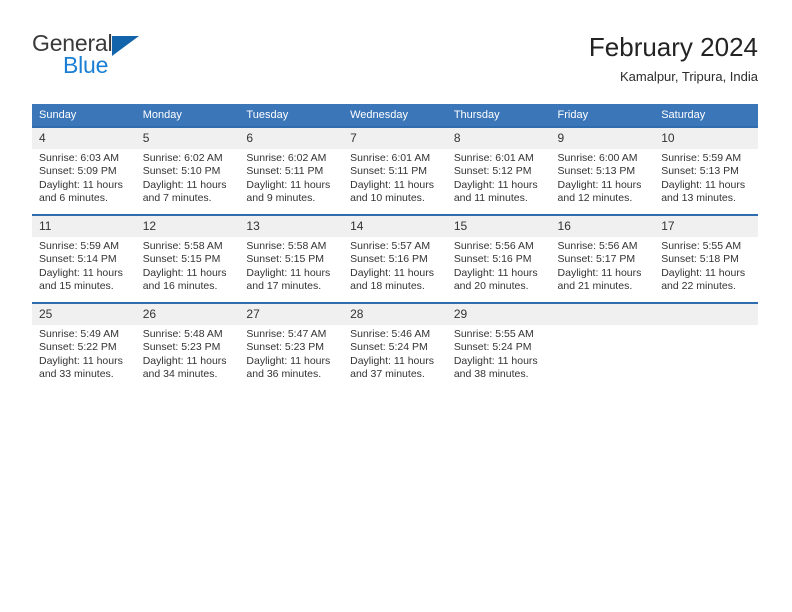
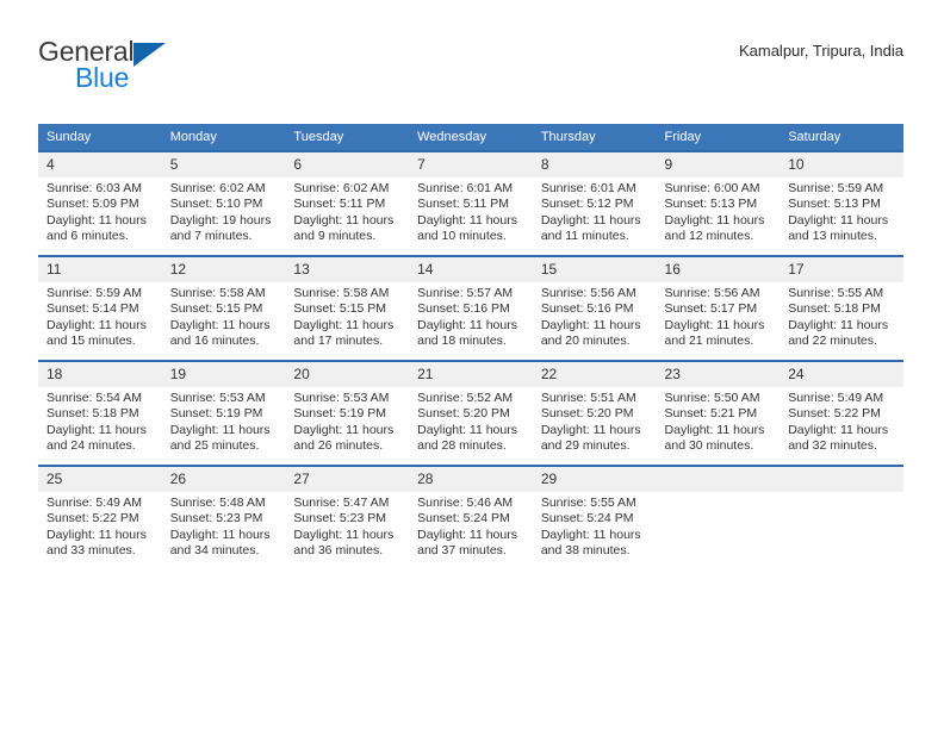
  General
  Blue
- February 2024
  Kamalpur, Tripura, India
  Sunday	Monday	Tuesday	Wednesday	Thursday	Friday	Saturday
- 4Sunrise: 6:03 AMSunset: 5:09 PMDaylight: 11 hours and 6 minutes.	5Sunrise: 6:02 AMSunset: 5:10 PMDaylight: 11 hours and 7 minutes.	6Sunrise: 6:02 AMSunset: 5:11 PMDaylight: 11 hours and 9 minutes.	7Sunrise: 6:01 AMSunset: 5:11 PMDaylight: 11 hours and 10 minutes.	8Sunrise: 6:01 AMSunset: 5:12 PMDaylight: 11 hours and 11 minutes.	9Sunrise: 6:00 AMSunset: 5:13 PMDaylight: 11 hours and 12 minutes.	10Sunrise: 5:59 AMSunset: 5:13 PMDaylight: 11 hours and 13 minutes.
+ 4Sunrise: 6:03 AMSunset: 5:09 PMDaylight: 11 hours and 6 minutes.	5Sunrise: 6:02 AMSunset: 5:10 PMDaylight: 19 hours and 7 minutes.	6Sunrise: 6:02 AMSunset: 5:11 PMDaylight: 11 hours and 9 minutes.	7Sunrise: 6:01 AMSunset: 5:11 PMDaylight: 11 hours and 10 minutes.	8Sunrise: 6:01 AMSunset: 5:12 PMDaylight: 11 hours and 11 minutes.	9Sunrise: 6:00 AMSunset: 5:13 PMDaylight: 11 hours and 12 minutes.	10Sunrise: 5:59 AMSunset: 5:13 PMDaylight: 11 hours and 13 minutes.
  11Sunrise: 5:59 AMSunset: 5:14 PMDaylight: 11 hours and 15 minutes.	12Sunrise: 5:58 AMSunset: 5:15 PMDaylight: 11 hours and 16 minutes.	13Sunrise: 5:58 AMSunset: 5:15 PMDaylight: 11 hours and 17 minutes.	14Sunrise: 5:57 AMSunset: 5:16 PMDaylight: 11 hours and 18 minutes.	15Sunrise: 5:56 AMSunset: 5:16 PMDaylight: 11 hours and 20 minutes.	16Sunrise: 5:56 AMSunset: 5:17 PMDaylight: 11 hours and 21 minutes.	17Sunrise: 5:55 AMSunset: 5:18 PMDaylight: 11 hours and 22 minutes.
+ 18Sunrise: 5:54 AMSunset: 5:18 PMDaylight: 11 hours and 24 minutes.	19Sunrise: 5:53 AMSunset: 5:19 PMDaylight: 11 hours and 25 minutes.	20Sunrise: 5:53 AMSunset: 5:19 PMDaylight: 11 hours and 26 minutes.	21Sunrise: 5:52 AMSunset: 5:20 PMDaylight: 11 hours and 28 minutes.	22Sunrise: 5:51 AMSunset: 5:20 PMDaylight: 11 hours and 29 minutes.	23Sunrise: 5:50 AMSunset: 5:21 PMDaylight: 11 hours and 30 minutes.	24Sunrise: 5:49 AMSunset: 5:22 PMDaylight: 11 hours and 32 minutes.
  25Sunrise: 5:49 AMSunset: 5:22 PMDaylight: 11 hours and 33 minutes.	26Sunrise: 5:48 AMSunset: 5:23 PMDaylight: 11 hours and 34 minutes.	27Sunrise: 5:47 AMSunset: 5:23 PMDaylight: 11 hours and 36 minutes.	28Sunrise: 5:46 AMSunset: 5:24 PMDaylight: 11 hours and 37 minutes.	29Sunrise: 5:55 AMSunset: 5:24 PMDaylight: 11 hours and 38 minutes.
